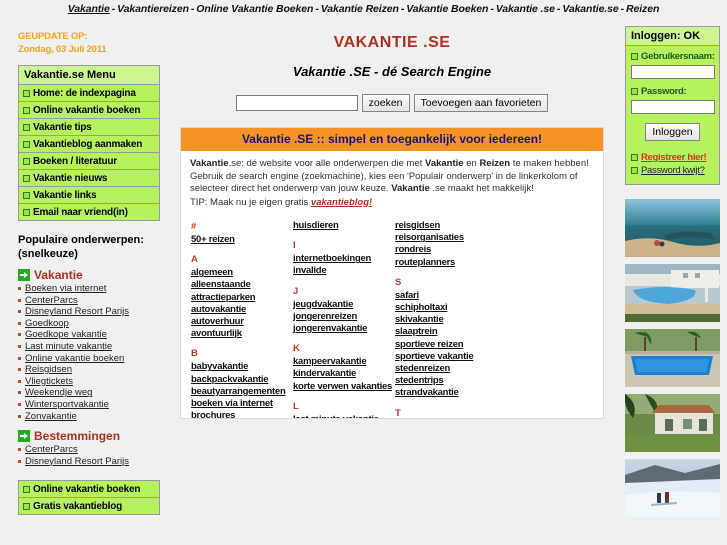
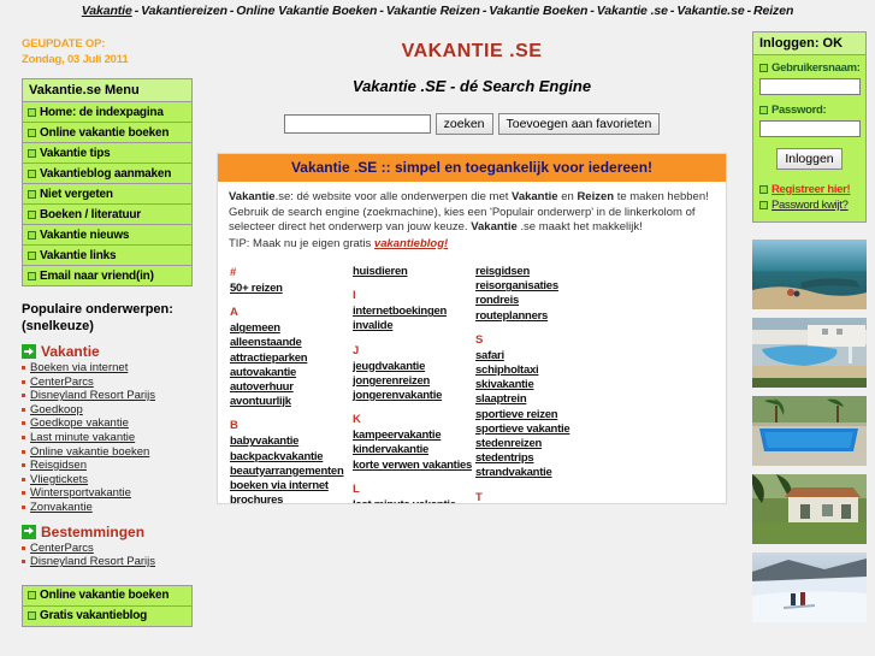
  Vakantie
  -
  Vakantiereizen
  -
  Online Vakantie Boeken
  -
  Vakantie Reizen
  -
  Vakantie Boeken
  -
  Vakantie .se
  -
  Vakantie.se
  -
  Reizen
  GEUPDATE OP:
  Zondag, 03 Juli 2011
  Vakantie.se Menu
  Home: de indexpagina
  Online vakantie boeken
  Vakantie tips
  Vakantieblog aanmaken
+ Niet vergeten
  Boeken / literatuur
  Vakantie nieuws
  Vakantie links
  Email naar vriend(in)
  Populaire onderwerpen:
  (snelkeuze)
  Vakantie
  Boeken via internet
  CenterParcs
  Disneyland Resort Parijs
  Goedkoop
  Goedkope vakantie
  Last minute vakantie
  Online vakantie boeken
  Reisgidsen
  Vliegtickets
- Weekendje weg
  Wintersportvakantie
  Zonvakantie
  Bestemmingen
  CenterParcs
  Disneyland Resort Parijs
  Online vakantie boeken
  Gratis vakantieblog
  VAKANTIE .SE
  Vakantie .SE - dé Search Engine
  zoeken
  Toevoegen aan favorieten
  Vakantie .SE :: simpel en toegankelijk voor iedereen!
  Vakantie.se: dé website voor alle onderwerpen die met Vakantie en Reizen te maken hebben! Gebruik de search engine (zoekmachine), kies een 'Populair onderwerp' in de linkerkolom of selecteer direct het onderwerp van jouw keuze. Vakantie .se maakt het makkelijk!
  TIP: Maak nu je eigen gratis vakantieblog!
  #
  50+ reizen
  A
  algemeen
  alleenstaande
  attractieparken
  autovakantie
  autoverhuur
  avontuurlijk
  B
  babyvakantie
  backpackvakantie
  beautyarrangementen
  boeken via internet
  brochures
  huisdieren
  I
  internetboekingen
  invalide
  J
  jeugdvakantie
  jongerenreizen
  jongerenvakantie
  K
  kampeervakantie
  kindervakantie
  korte verwen vakanties
  L
  reisgidsen
  reisorganisaties
  rondreis
  routeplanners
  S
  safari
  schipholtaxi
  skivakantie
  slaaptrein
  sportieve reizen
  sportieve vakantie
  stedenreizen
  stedentrips
  strandvakantie
  T
  Inloggen: OK
  Gebruikersnaam:
  Password:
  Inloggen
  Registreer hier!
  Password kwijt?
